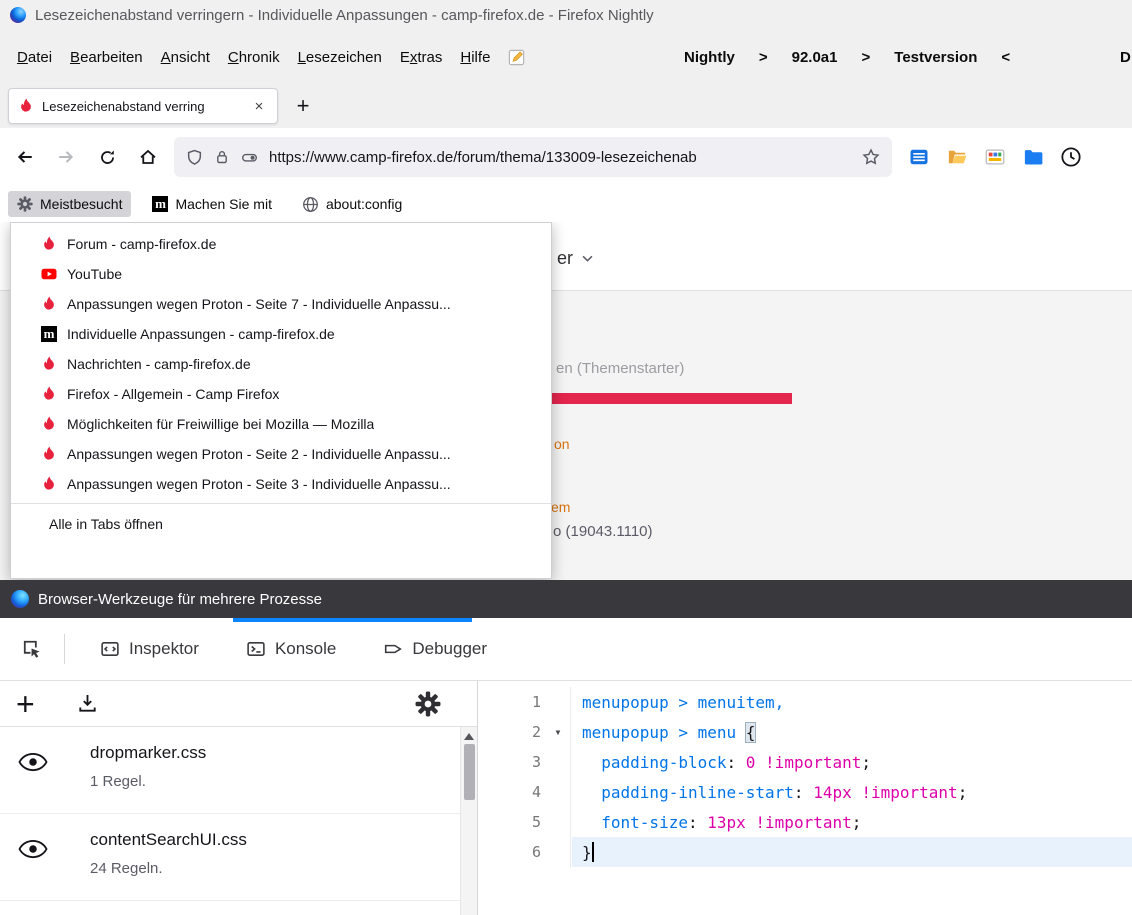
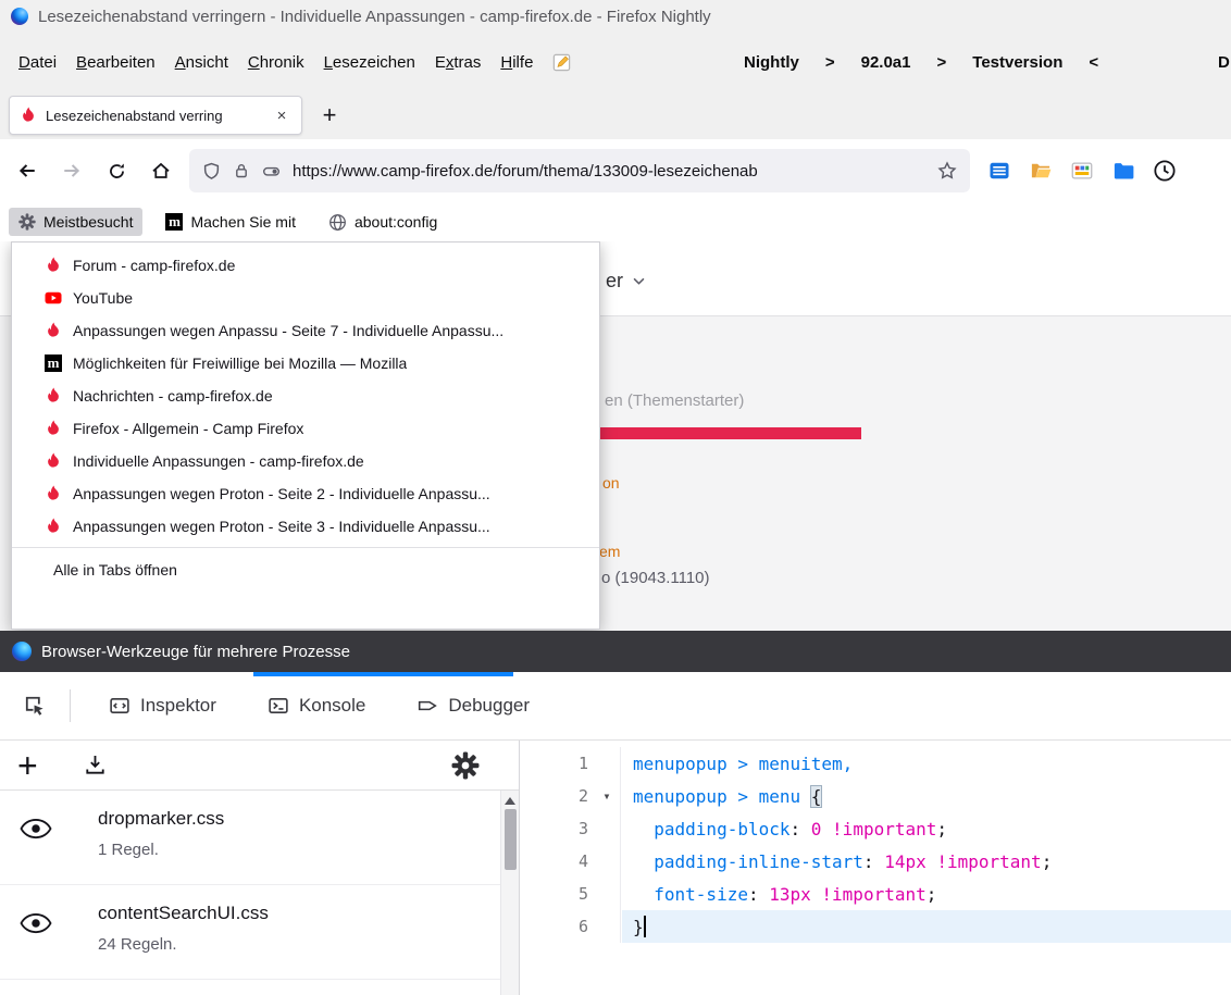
  Lesezeichenabstand verringern - Individuelle Anpassungen - camp-firefox.de - Firefox Nightly
  Datei
  Bearbeiten
  Ansicht
  Chronik
  Lesezeichen
  Extras
  Hilfe
  Nightly
  >
  92.0a1
  >
  Testversion
  <
  D
  Lesezeichenabstand verring
  ×
  +
  https://www.camp-firefox.de/forum/thema/133009-lesezeichenab
  Meistbesucht
  m
  Machen Sie mit
  about:config
  er
  en (Themenstarter)
  on
  em
  o (19043.1110)
  Forum - camp-firefox.de
  YouTube
- Anpassungen wegen Proton - Seite 7 - Individuelle Anpassu...
+ Anpassungen wegen Anpassu - Seite 7 - Individuelle Anpassu...
  m
- Individuelle Anpassungen - camp-firefox.de
+ Möglichkeiten für Freiwillige bei Mozilla — Mozilla
  Nachrichten - camp-firefox.de
  Firefox - Allgemein - Camp Firefox
- Möglichkeiten für Freiwillige bei Mozilla — Mozilla
+ Individuelle Anpassungen - camp-firefox.de
  Anpassungen wegen Proton - Seite 2 - Individuelle Anpassu...
  Anpassungen wegen Proton - Seite 3 - Individuelle Anpassu...
  Alle in Tabs öffnen
  Browser-Werkzeuge für mehrere Prozesse
  Inspektor
  Konsole
  Debugger
  +
  dropmarker.css
  1 Regel.
  contentSearchUI.css
  24 Regeln.
  1
  menupopup > menuitem,
  2
  ▾
  menupopup > menu {
  3
  padding-block: 0 !important;
  4
  padding-inline-start: 14px !important;
  5
  font-size: 13px !important;
  6
  }
